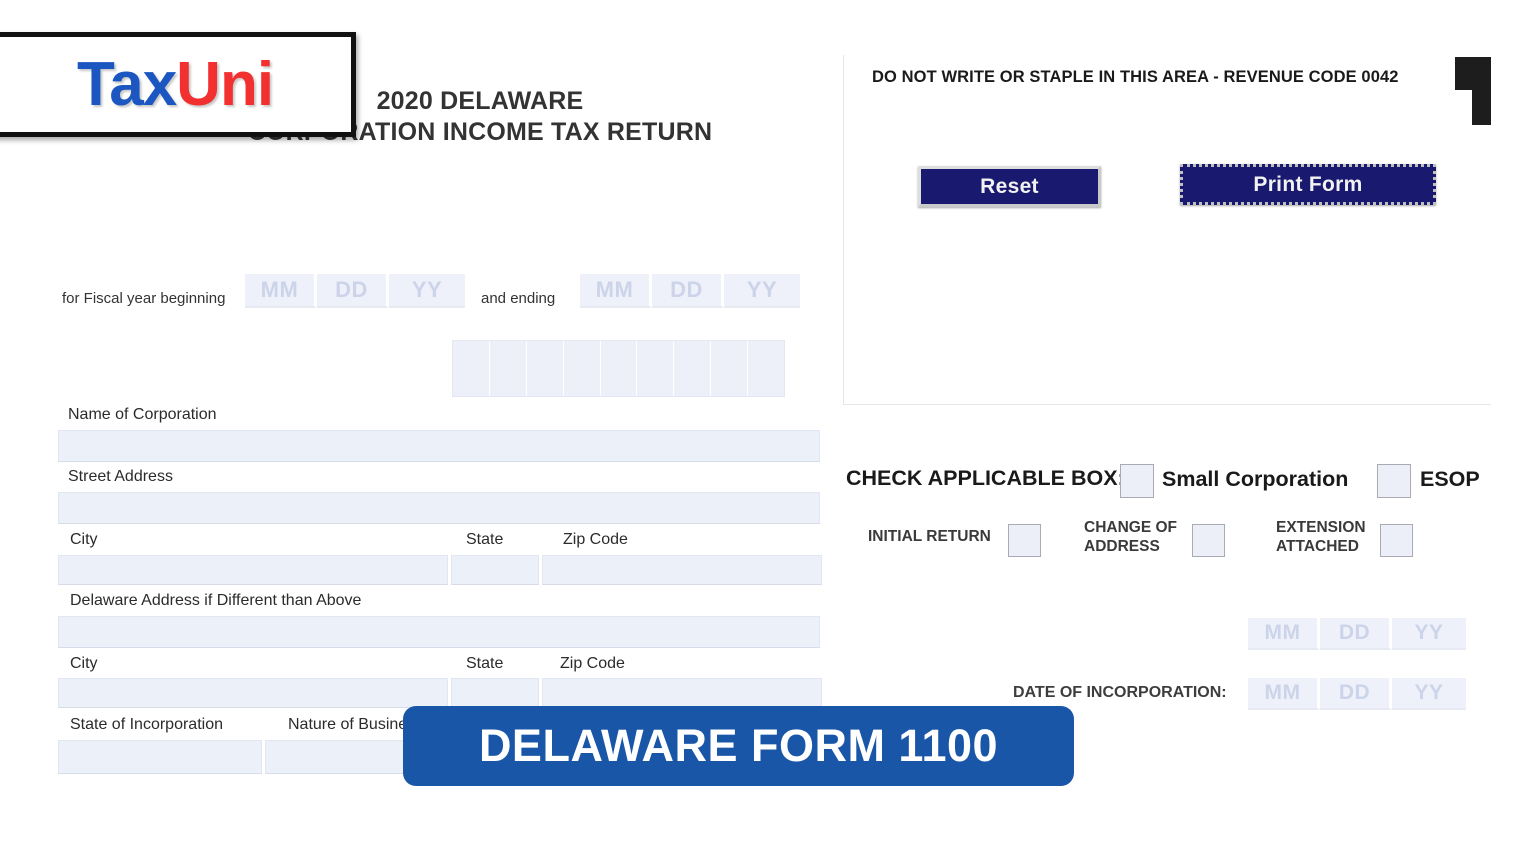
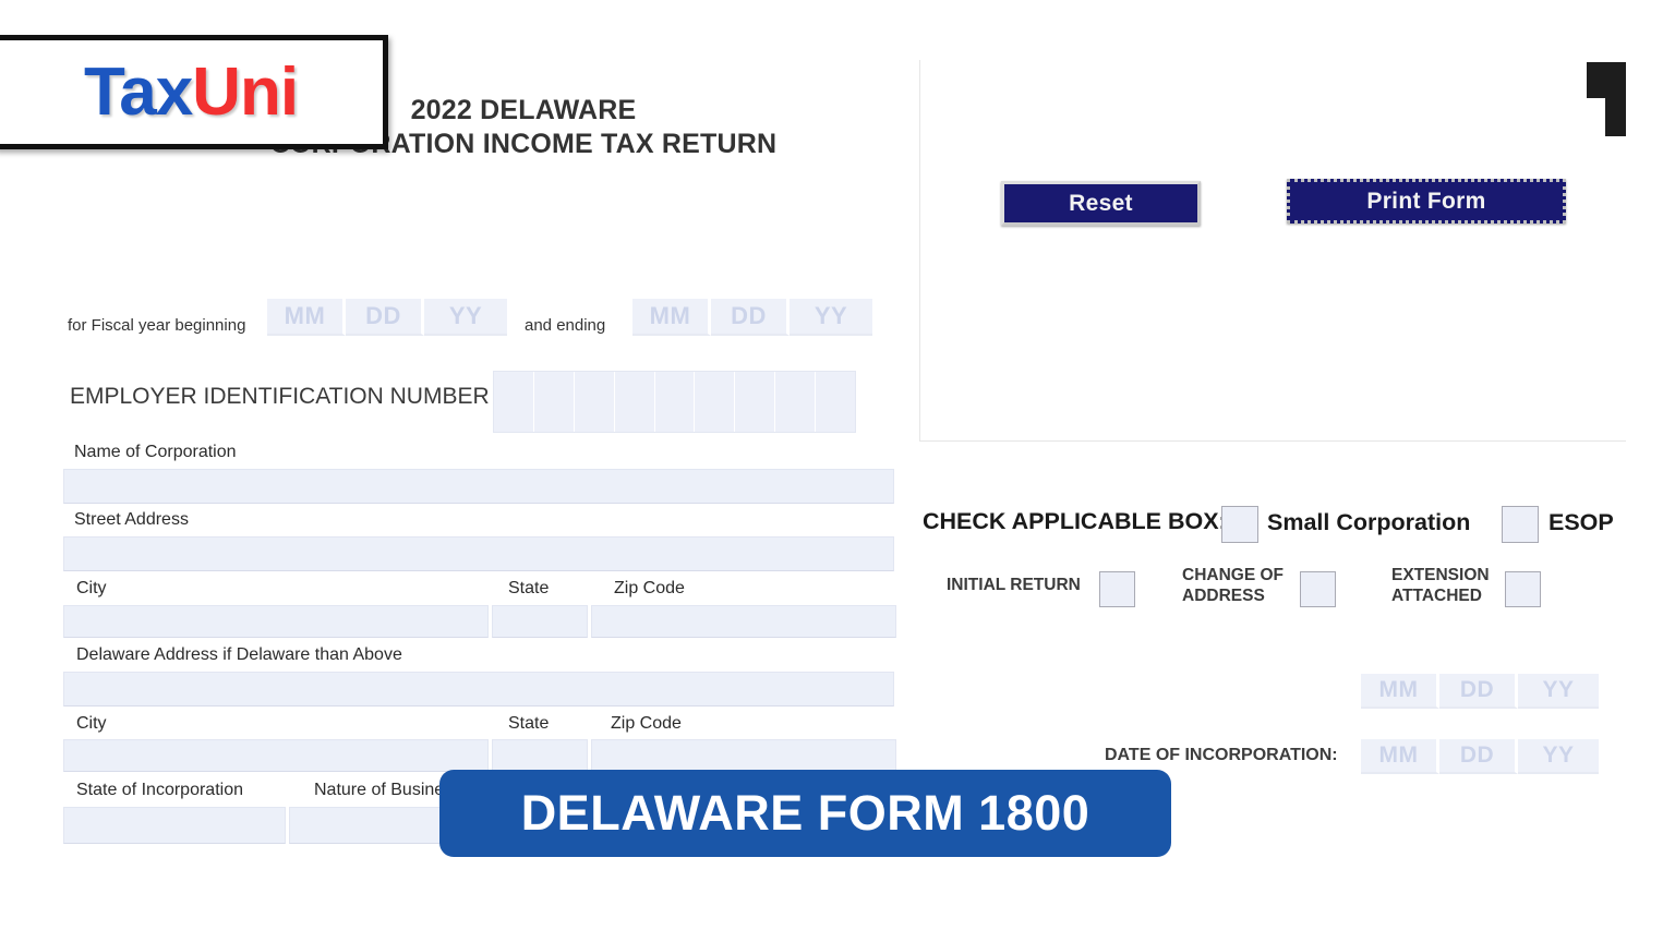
- 2020 DELAWARE
+ 2022 DELAWARE
  ATION INCOME TAX RETURN
  TaxUni
- DO NOT WRITE OR STAPLE IN THIS AREA - REVENUE CODE 0042
  Reset
  Print Form
  for Fiscal year beginning
  MM
  DD
  YY
  and ending
  MM
  DD
  YY
+ EMPLOYER IDENTIFICATION NUMBER
  Name of Corporation
  Street Address
  City
  State
  Zip Code
- Delaware Address if Different than Above
+ Delaware Address if Delaware than Above
  City
  State
  Zip Code
  State of Incorporation
  Nature of Busin
  CHECK APPLICABLE BOX
  Small Corporation
  ESOP
  INITIAL RETURN
  CHANGE OF
  ADDRESS
  EXTENSION
  ATTACHED
  MM
  DD
  YY
  DATE OF INCORPORATION:
  MM
  DD
  YY
- DELAWARE FORM 1100
+ DELAWARE FORM 1800
